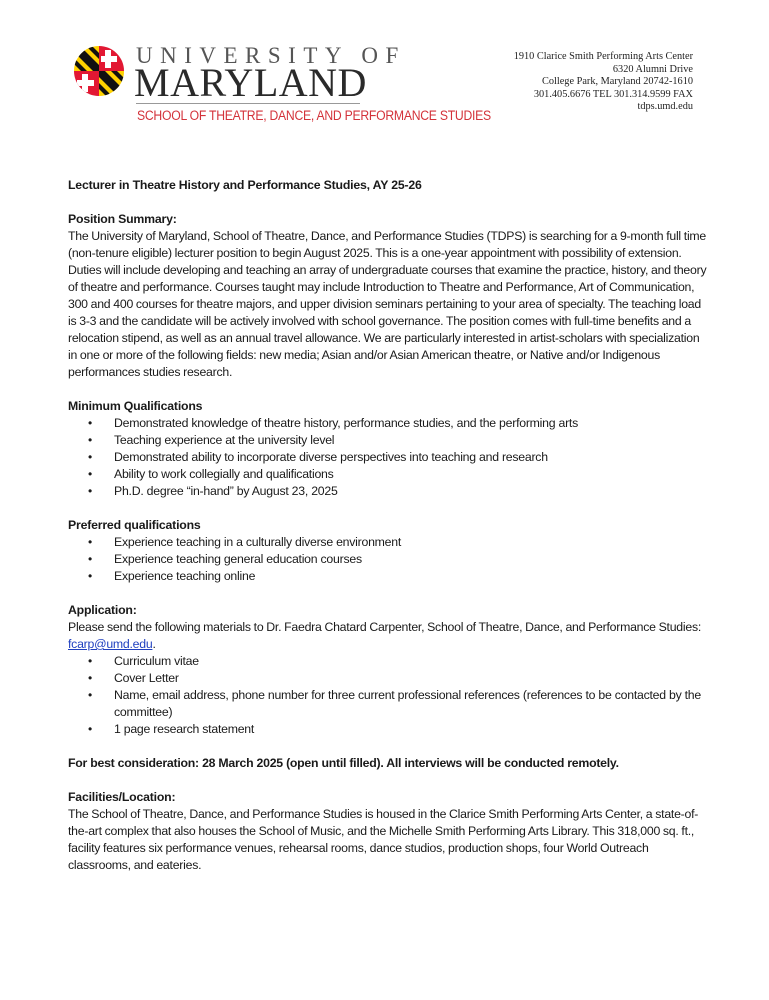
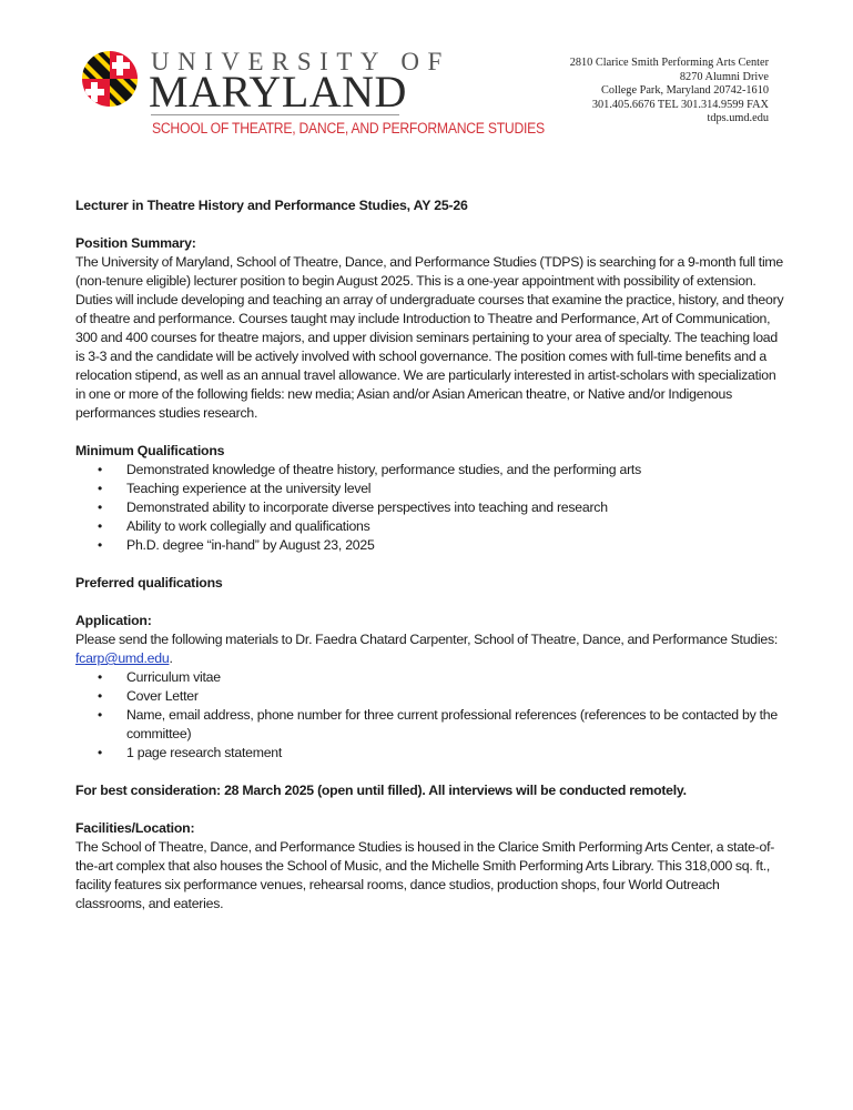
  UNIVERSITY OF
  MARYLAND
  SCHOOL OF THEATRE, DANCE, AND PERFORMANCE STUDIES
- 1910 Clarice Smith Performing Arts Center
+ 2810 Clarice Smith Performing Arts Center
- 6320 Alumni Drive
+ 8270 Alumni Drive
  College Park, Maryland 20742-1610
  301.405.6676 TEL 301.314.9599 FAX
  tdps.umd.edu
  Lecturer in Theatre History and Performance Studies, AY 25-26
  Position Summary:
  The University of Maryland, School of Theatre, Dance, and Performance Studies (TDPS) is searching for a 9-month full time (non-tenure eligible) lecturer position to begin August 2025. This is a one-year appointment with possibility of extension. Duties will include developing and teaching an array of undergraduate courses that examine the practice, history, and theory of theatre and performance. Courses taught may include Introduction to Theatre and Performance, Art of Communication, 300 and 400 courses for theatre majors, and upper division seminars pertaining to your area of specialty. The teaching load is 3-3 and the candidate will be actively involved with school governance. The position comes with full-time benefits and a relocation stipend, as well as an annual travel allowance. We are particularly interested in artist-scholars with specialization in one or more of the following fields: new media; Asian and/or Asian American theatre, or Native and/or Indigenous performances studies research.
  Minimum Qualifications
  Demonstrated knowledge of theatre history, performance studies, and the performing arts
  Teaching experience at the university level
  Demonstrated ability to incorporate diverse perspectives into teaching and research
  Ability to work collegially and qualifications
  Ph.D. degree “in-hand” by August 23, 2025
  Preferred qualifications
- Experience teaching in a culturally diverse environment
- Experience teaching general education courses
- Experience teaching online
  Application:
  Please send the following materials to Dr. Faedra Chatard Carpenter, School of Theatre, Dance, and Performance Studies: fcarp@umd.edu.
  Curriculum vitae
  Cover Letter
  Name, email address, phone number for three current professional references (references to be contacted by the committee)
  1 page research statement
  For best consideration: 28 March 2025 (open until filled). All interviews will be conducted remotely.
  Facilities/Location:
  The School of Theatre, Dance, and Performance Studies is housed in the Clarice Smith Performing Arts Center, a state-of-the-art complex that also houses the School of Music, and the Michelle Smith Performing Arts Library. This 318,000 sq. ft., facility features six performance venues, rehearsal rooms, dance studios, production shops, four World Outreach classrooms, and eateries.
